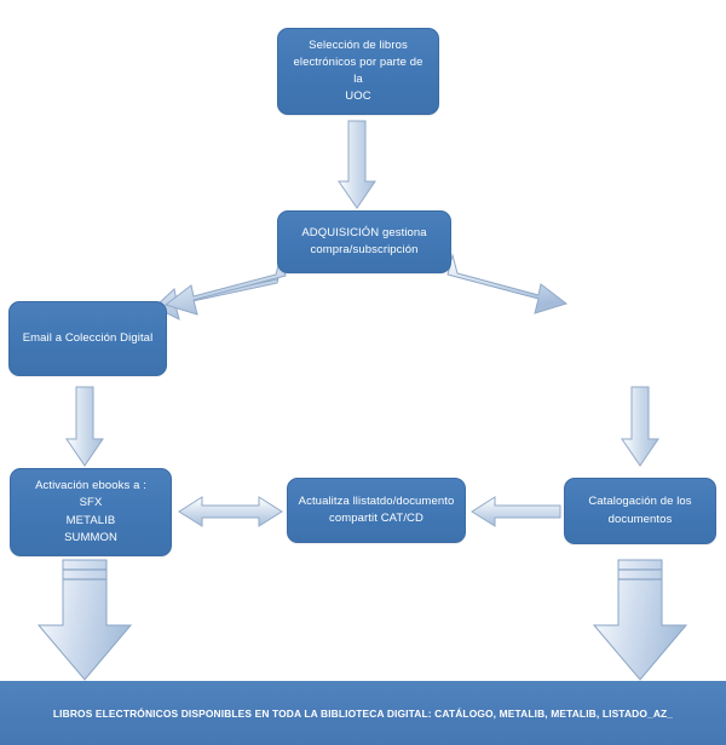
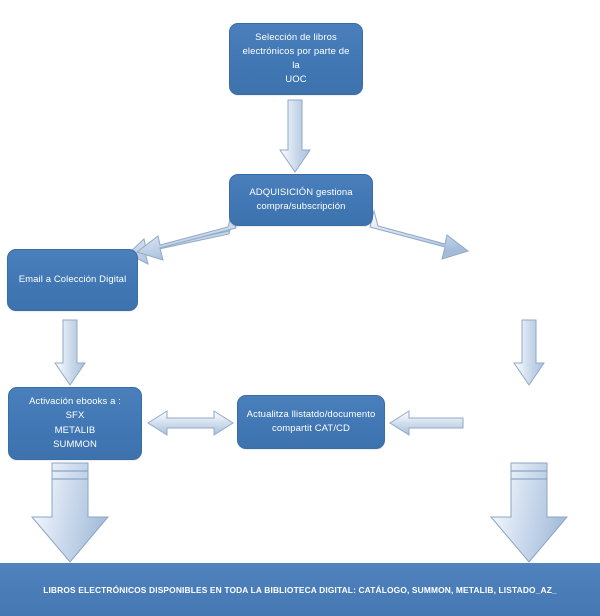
  Selección de libros
  electrónicos por parte de la
  UOC
  ADQUISICIÓN gestiona
  compra/subscripción
  Email a Colección Digital
  Activación ebooks a :
  SFX
  METALIB
  SUMMON
  Actualitza llistatdo/documento
  compartit CAT/CD
- Catalogación de los
- documentos
- LIBROS ELECTRÓNICOS DISPONIBLES EN TODA LA BIBLIOTECA DIGITAL: CATÁLOGO, METALIB, METALIB, LISTADO_AZ_
+ LIBROS ELECTRÓNICOS DISPONIBLES EN TODA LA BIBLIOTECA DIGITAL: CATÁLOGO, SUMMON, METALIB, LISTADO_AZ_
